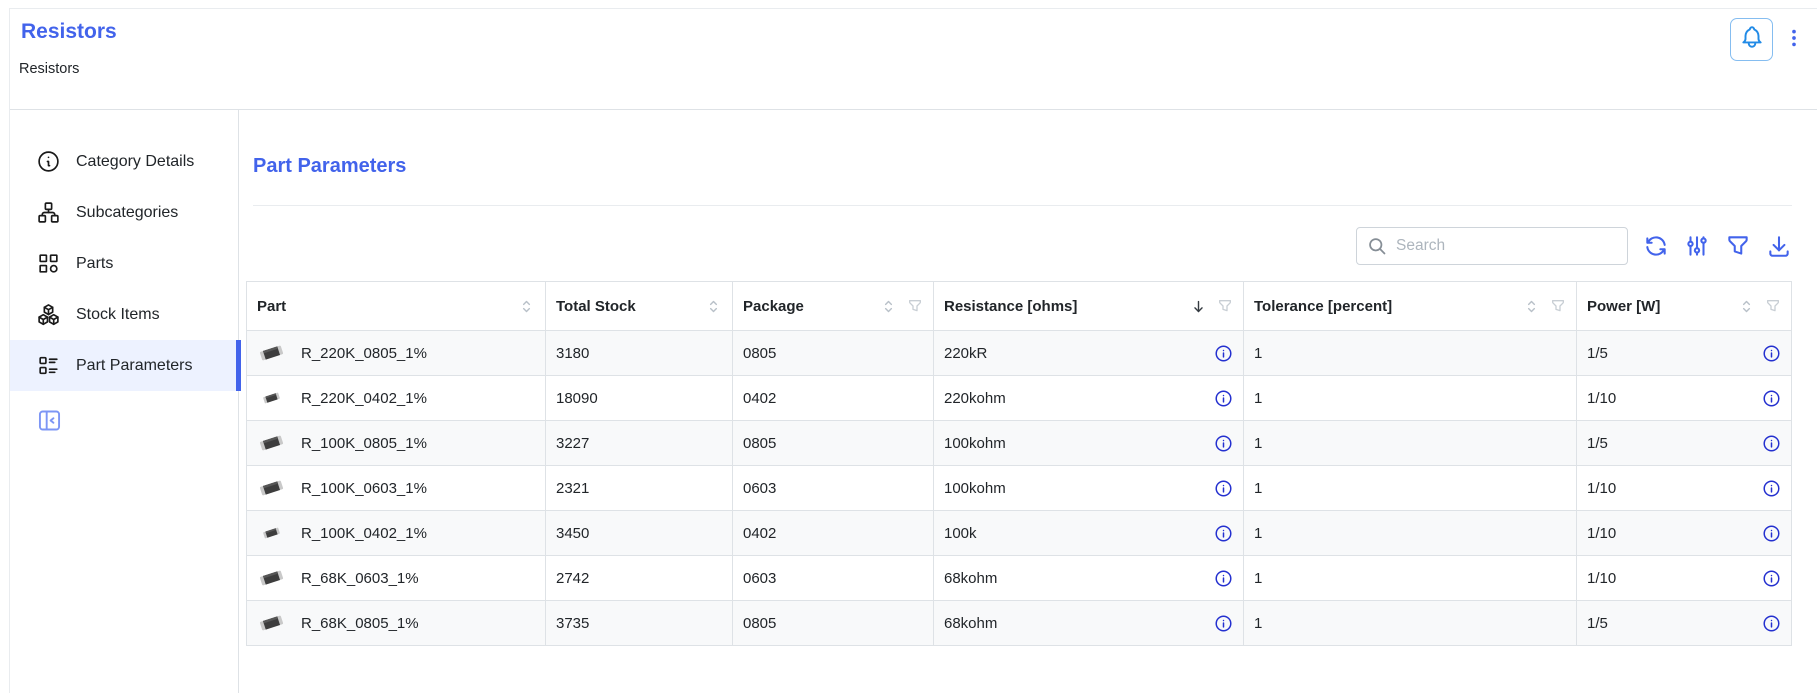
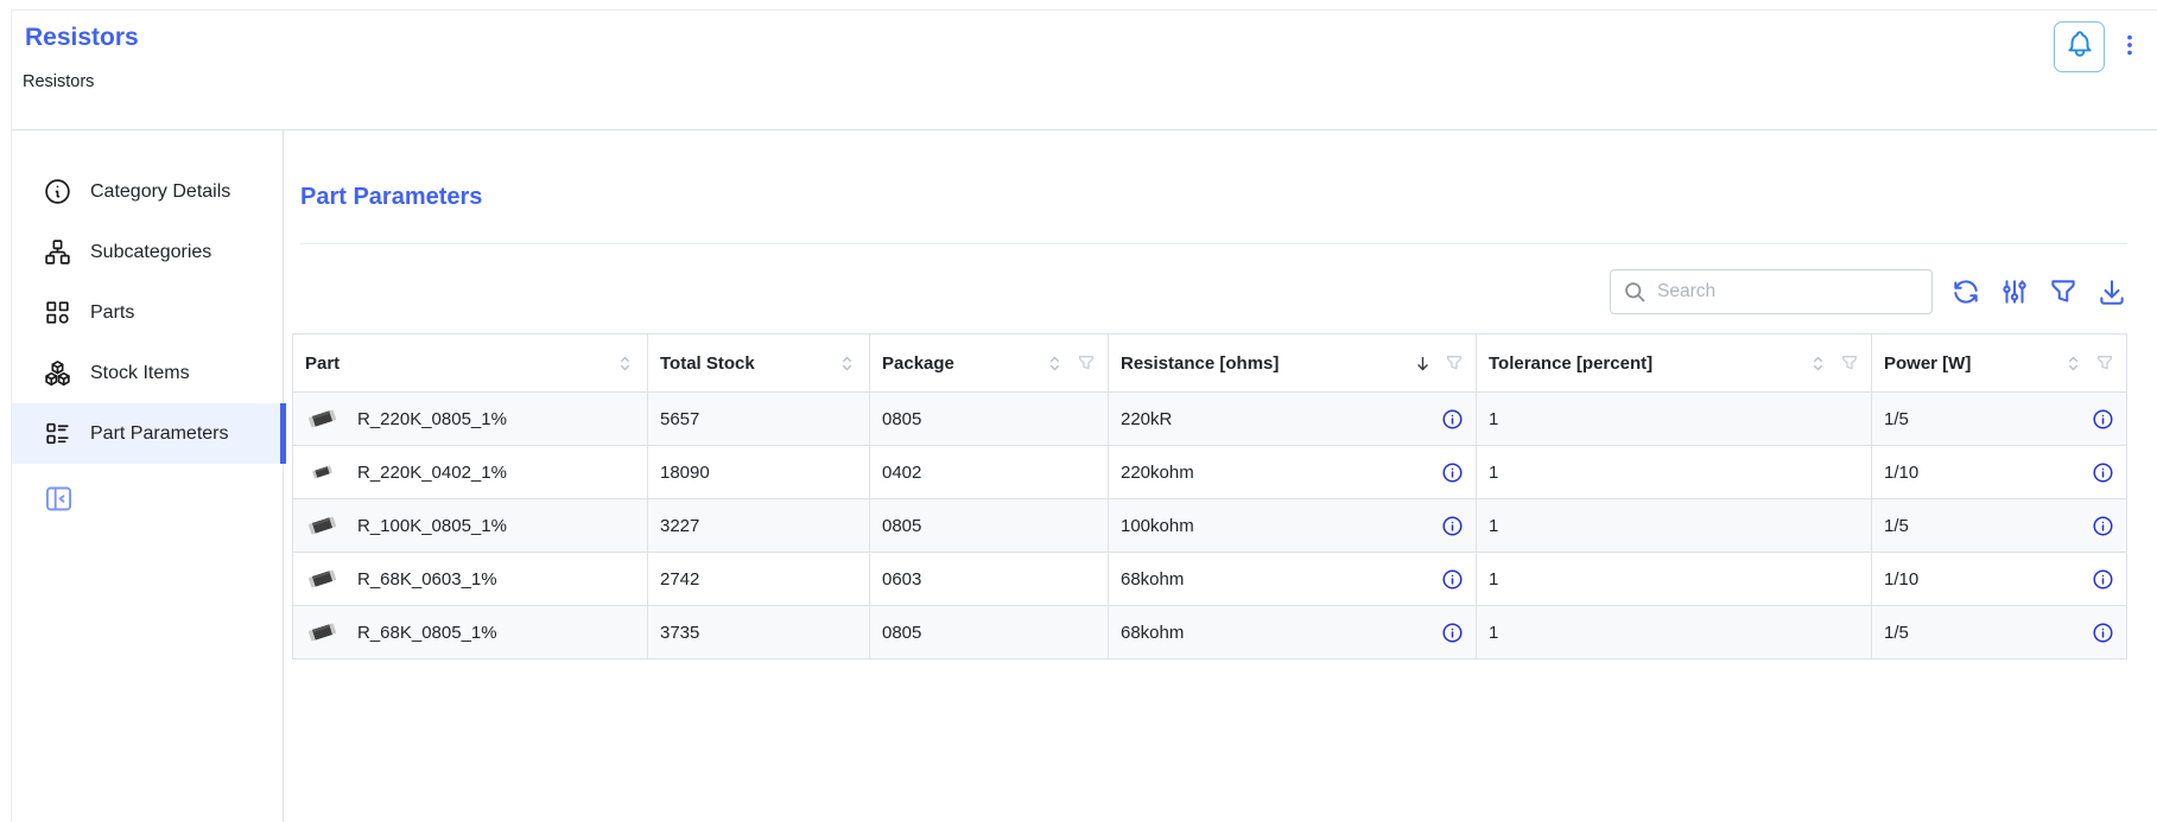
  Resistors
  Resistors
  Category Details
  Subcategories
  Parts
  Stock Items
  Part Parameters
  Part Parameters
  Search
  Part	Total Stock	Package	Resistance [ohms]	Tolerance [percent]	Power [W]
- R_220K_0805_1%	3180	0805	220kR	1	1/5
+ R_220K_0805_1%	5657	0805	220kR	1	1/5
  R_220K_0402_1%	18090	0402	220kohm	1	1/10
  R_100K_0805_1%	3227	0805	100kohm	1	1/5
- R_100K_0603_1%	2321	0603	100kohm	1	1/10
- R_100K_0402_1%	3450	0402	100k	1	1/10
  R_68K_0603_1%	2742	0603	68kohm	1	1/10
  R_68K_0805_1%	3735	0805	68kohm	1	1/5
